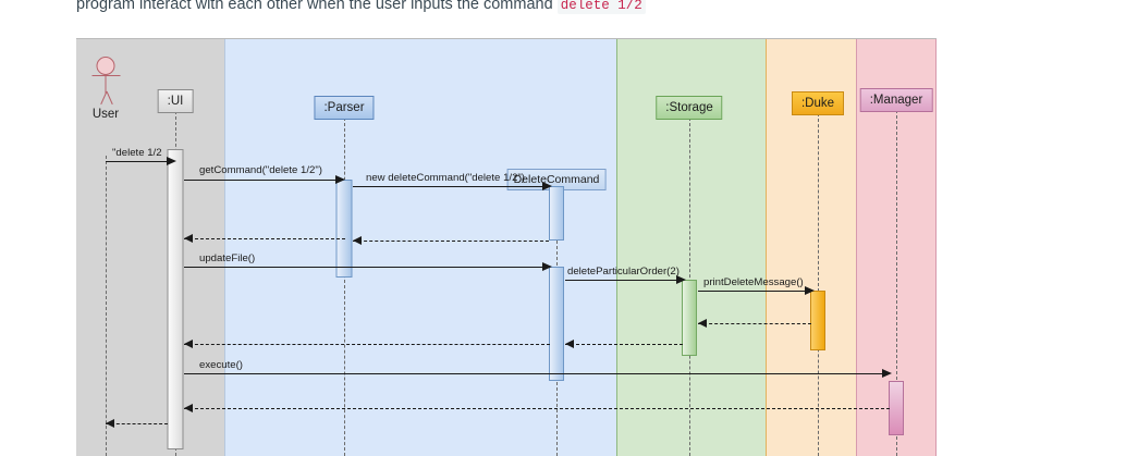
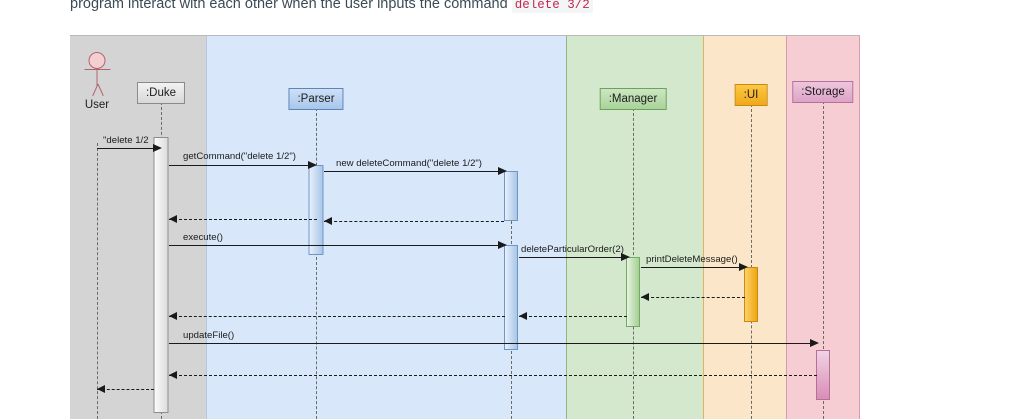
- program interact with each other when the user inputs the command delete 1/2
+ program interact with each other when the user inputs the command delete 3/2
  User
- :UI
+ :Duke
  :Parser
- DeleteCommand
- :Storage
+ :Manager
- :Duke
+ :UI
- :Manager
+ :Storage
  "delete 1/2
  getCommand("delete 1/2")
  new deleteCommand("delete 1/2")
- updateFile()
+ execute()
  deleteParticularOrder(2)
  printDeleteMessage()
- execute()
+ updateFile()
